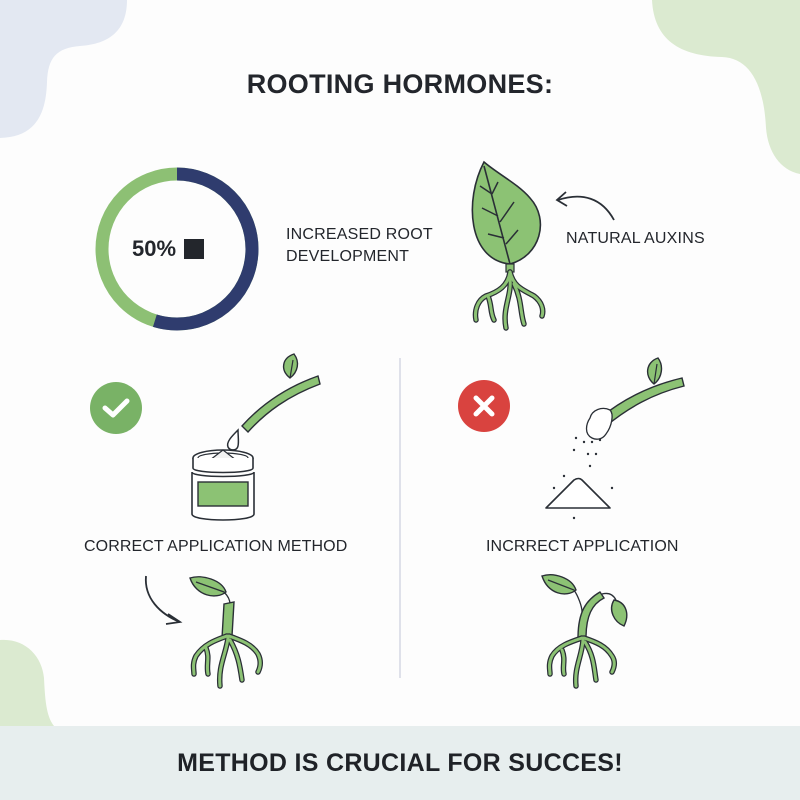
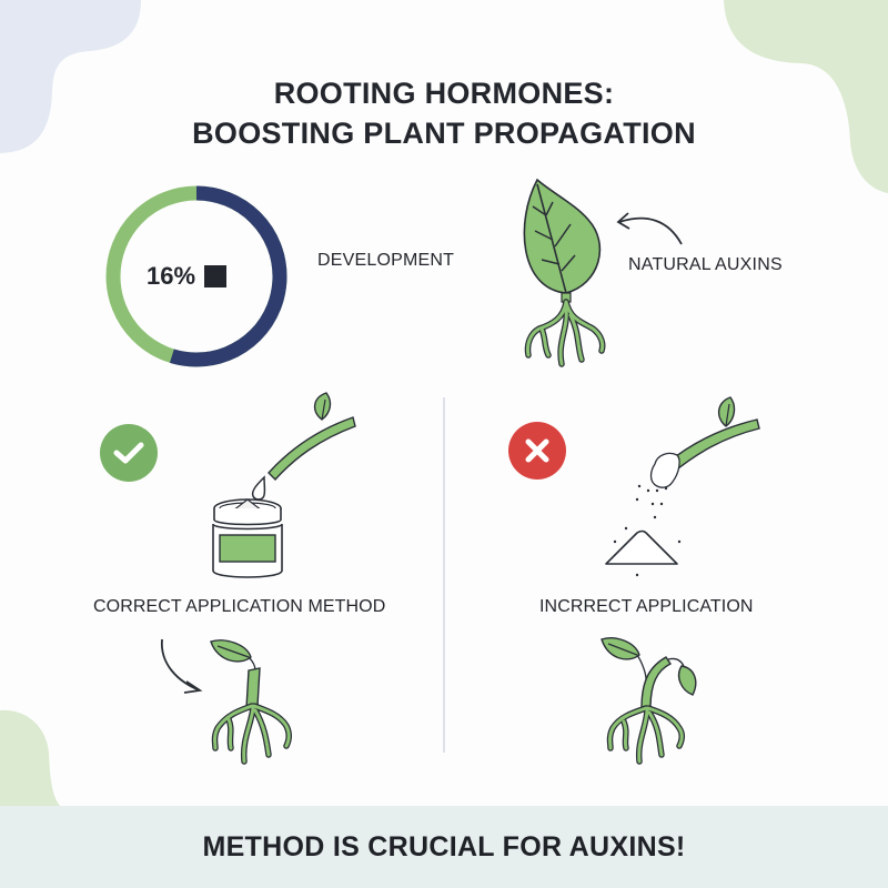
  ROOTING HORMONES:
+ BOOSTING PLANT PROPAGATION
- 50%
+ 16%
- INCREASED ROOT
  DEVELOPMENT
  NATURAL AUXINS
  CORRECT APPLICATION METHOD
  INCRRECT APPLICATION
- METHOD IS CRUCIAL FOR SUCCES!
+ METHOD IS CRUCIAL FOR AUXINS!
